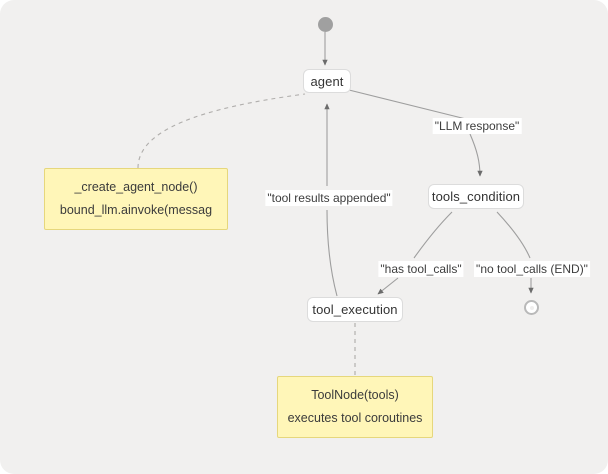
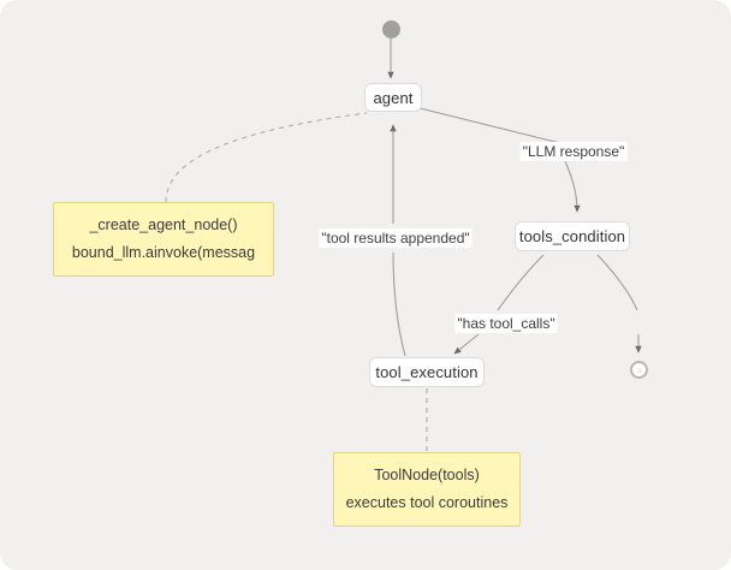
  agent
  tools_condition
  tool_execution
  _create_agent_node()
  bound_llm.ainvoke(messag
  ToolNode(tools)
  executes tool coroutines
  "LLM response"
  "tool results appended"
  "has tool_calls"
- "no tool_calls (END)"
